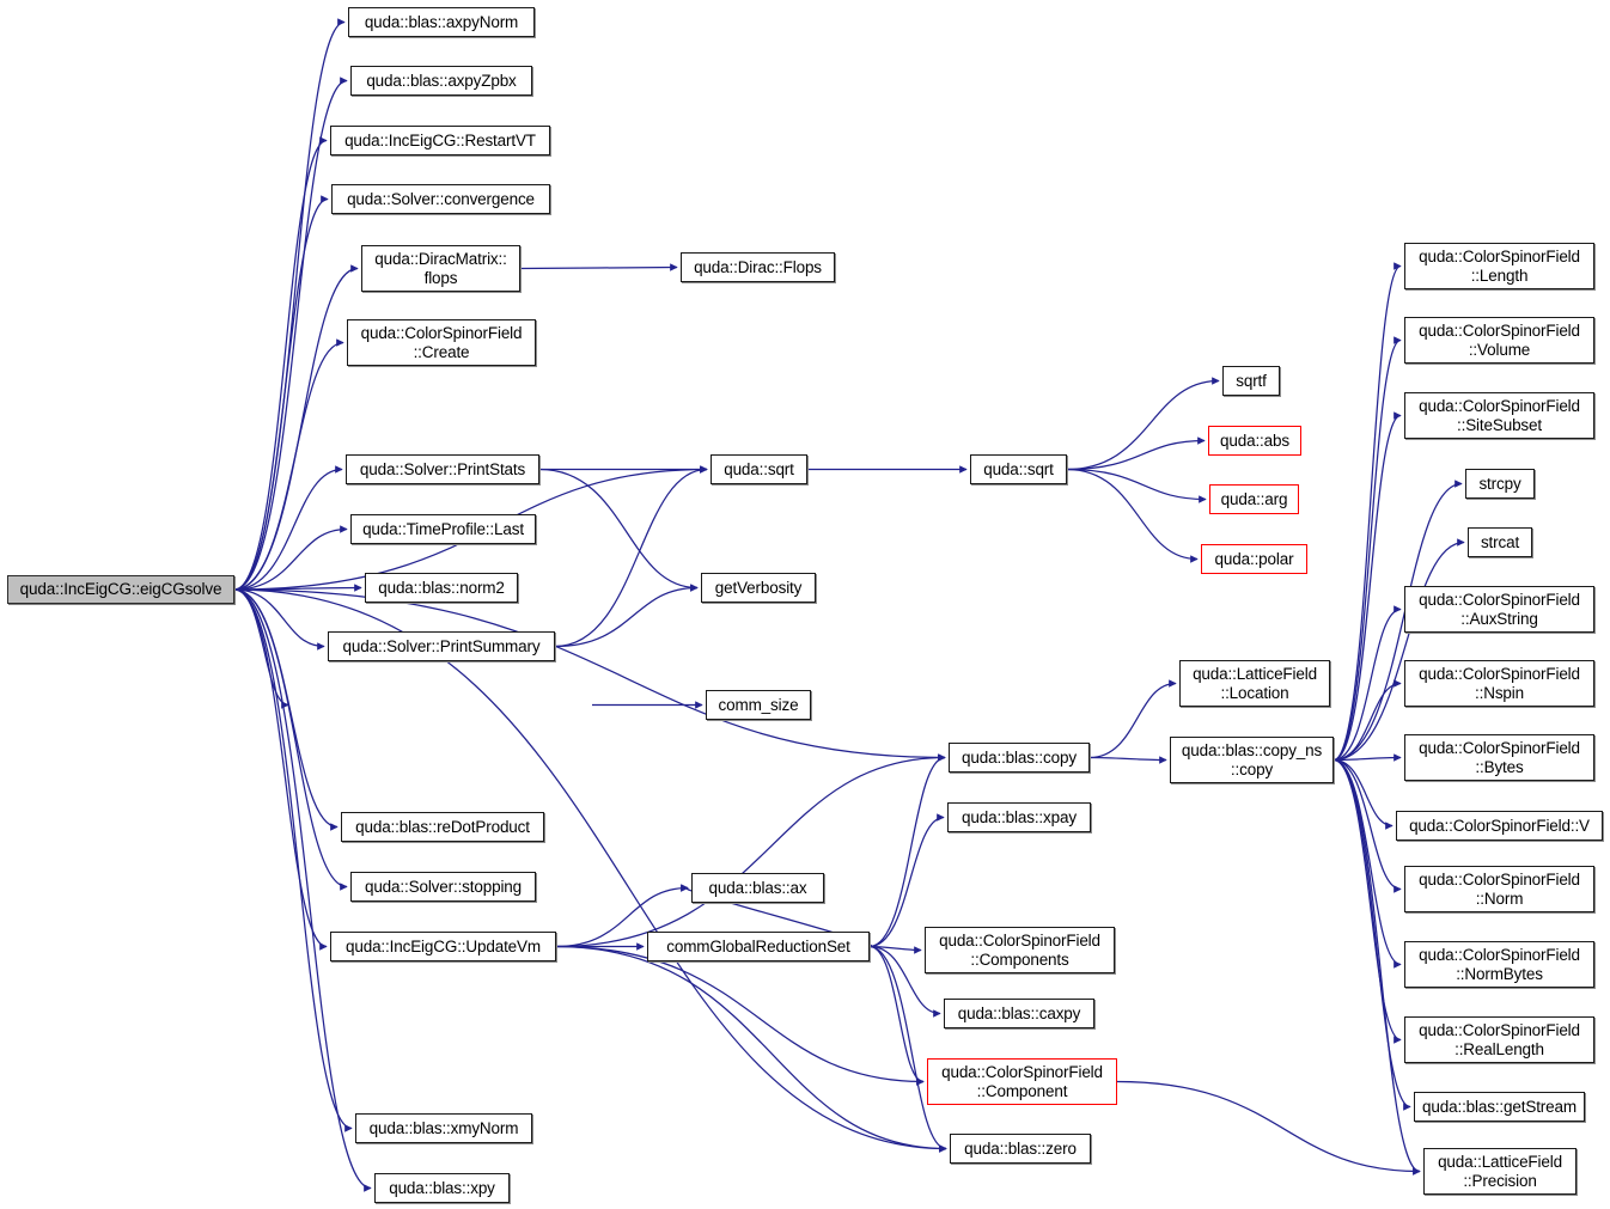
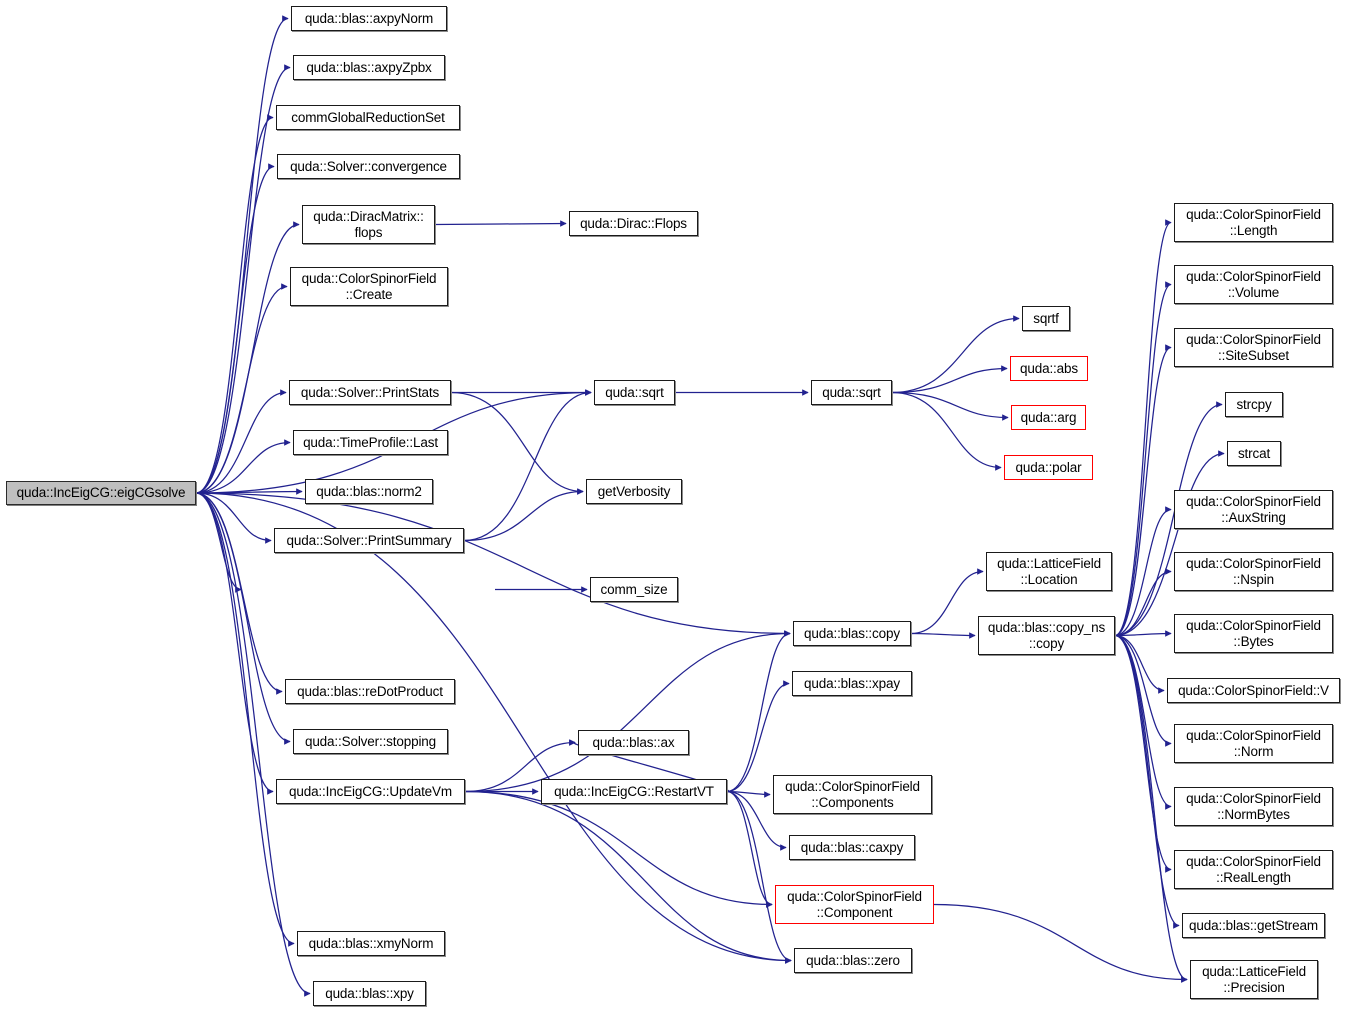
  quda::IncEigCG::eigCGsolve
  quda::blas::axpyNorm
  quda::blas::axpyZpbx
- quda::IncEigCG::RestartVT
+ commGlobalReductionSet
  quda::Solver::convergence
  quda::DiracMatrix::
  flops
  quda::ColorSpinorField
  ::Create
  quda::Solver::PrintStats
  quda::TimeProfile::Last
  quda::blas::norm2
  quda::Solver::PrintSummary
  quda::blas::reDotProduct
  quda::Solver::stopping
  quda::IncEigCG::UpdateVm
  quda::blas::xmyNorm
  quda::blas::xpy
  quda::Dirac::Flops
  quda::sqrt
  getVerbosity
  comm_size
  quda::blas::ax
- commGlobalReductionSet
+ quda::IncEigCG::RestartVT
  quda::sqrt
  quda::blas::copy
  quda::blas::xpay
  quda::ColorSpinorField
  ::Components
  quda::blas::caxpy
  quda::ColorSpinorField
  ::Component
  quda::blas::zero
  sqrtf
  quda::abs
  quda::arg
  quda::polar
  quda::LatticeField
  ::Location
  quda::blas::copy_ns
  ::copy
  quda::ColorSpinorField
  ::Length
  quda::ColorSpinorField
  ::Volume
  quda::ColorSpinorField
  ::SiteSubset
  strcpy
  strcat
  quda::ColorSpinorField
  ::AuxString
  quda::ColorSpinorField
  ::Nspin
  quda::ColorSpinorField
  ::Bytes
  quda::ColorSpinorField::V
  quda::ColorSpinorField
  ::Norm
  quda::ColorSpinorField
  ::NormBytes
  quda::ColorSpinorField
  ::RealLength
  quda::blas::getStream
  quda::LatticeField
  ::Precision
